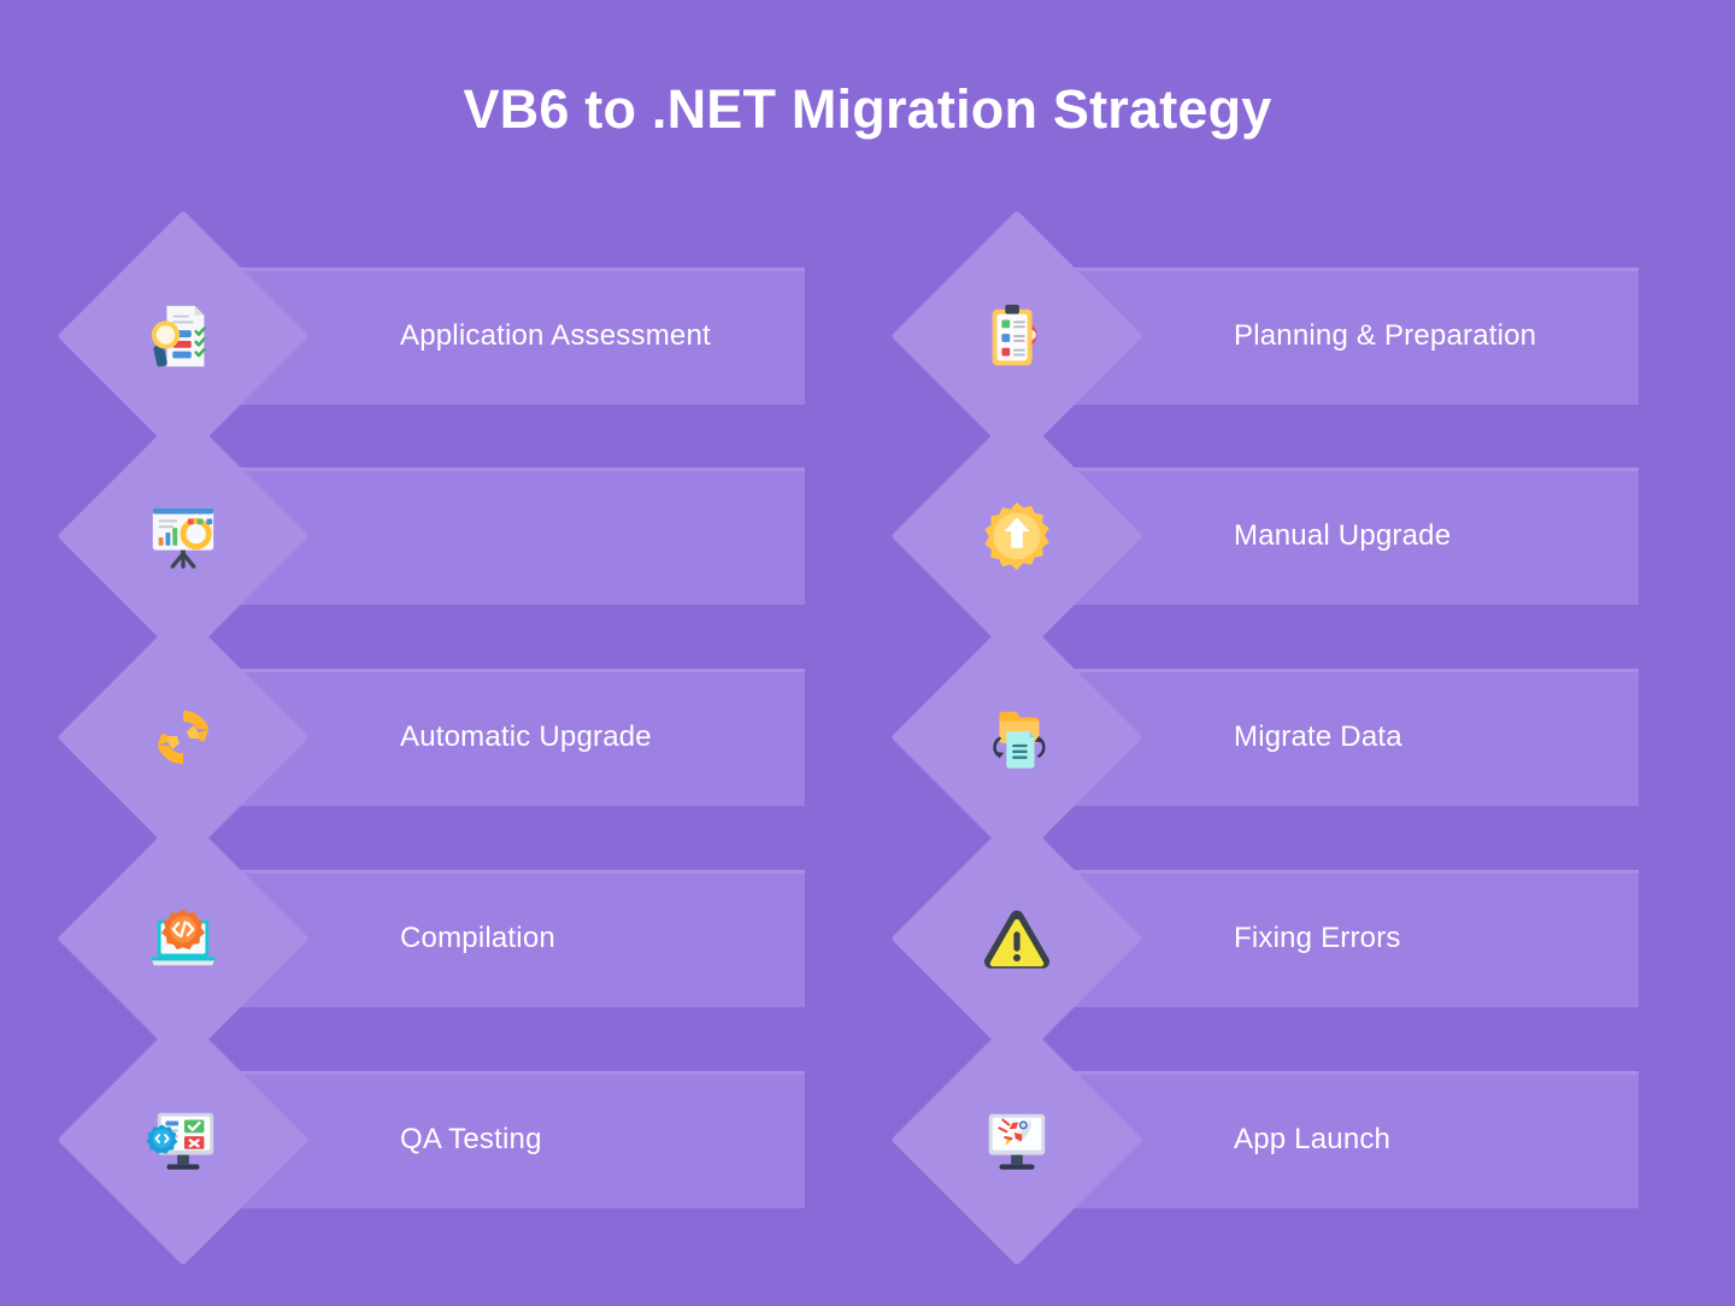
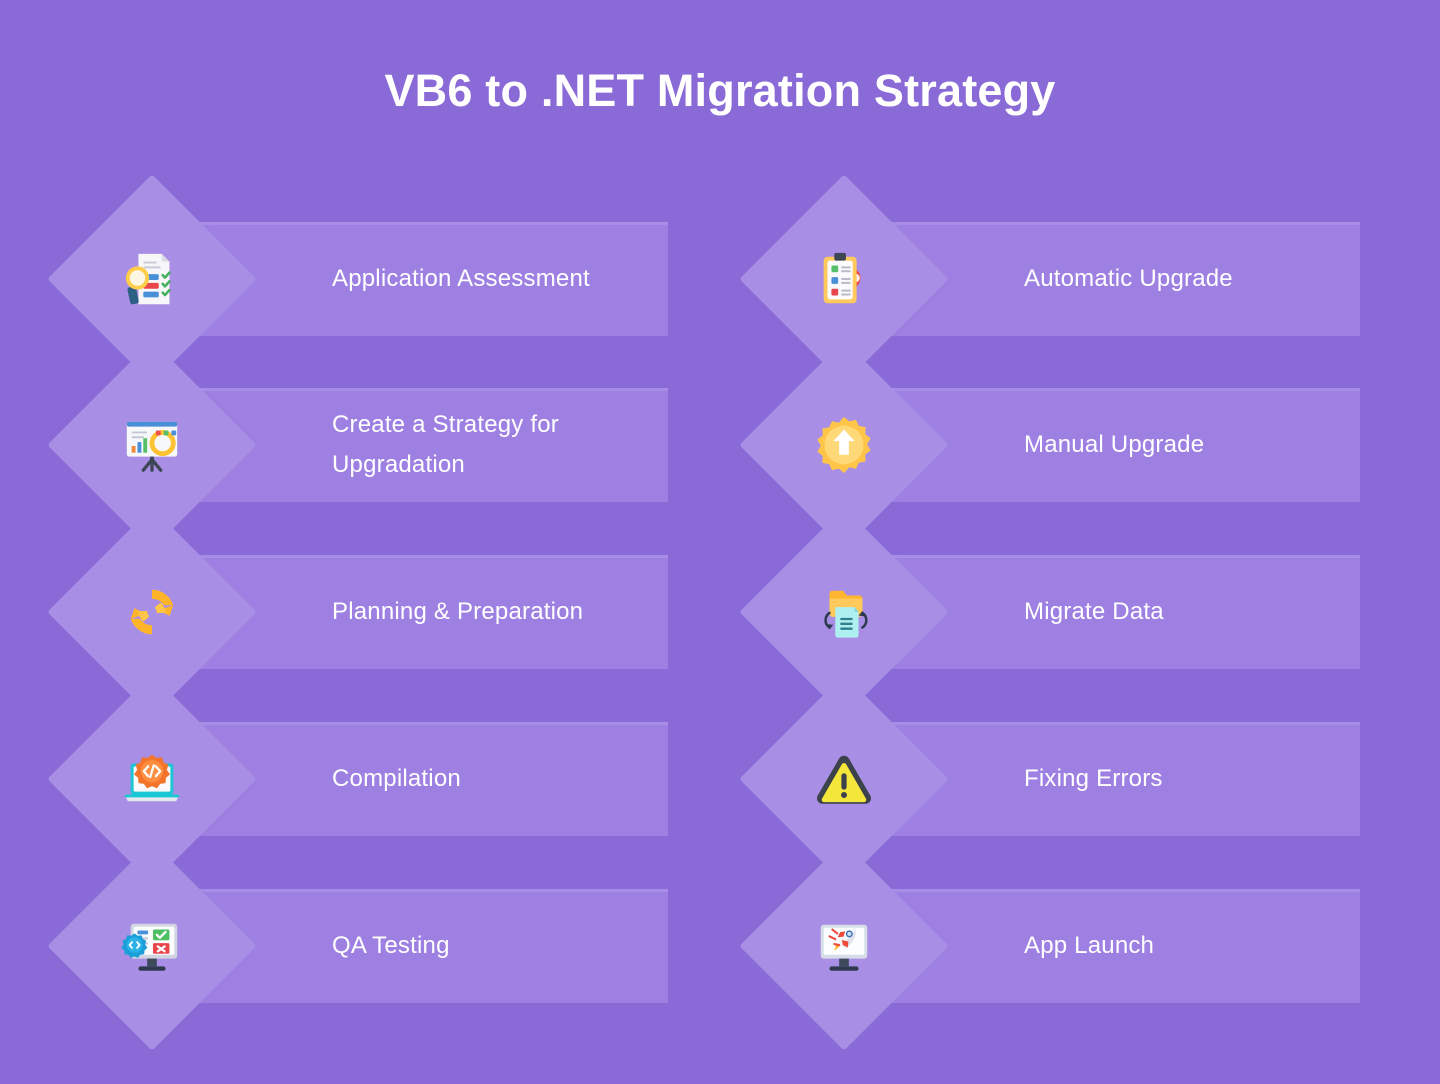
  VB6 to .NET Migration Strategy
  Application Assessment
- Planning & Preparation
+ Automatic Upgrade
+ Create a Strategy for
+ Upgradation
  Manual Upgrade
- Automatic Upgrade
+ Planning & Preparation
  Migrate Data
  Compilation
  Fixing Errors
  QA Testing
  App Launch
